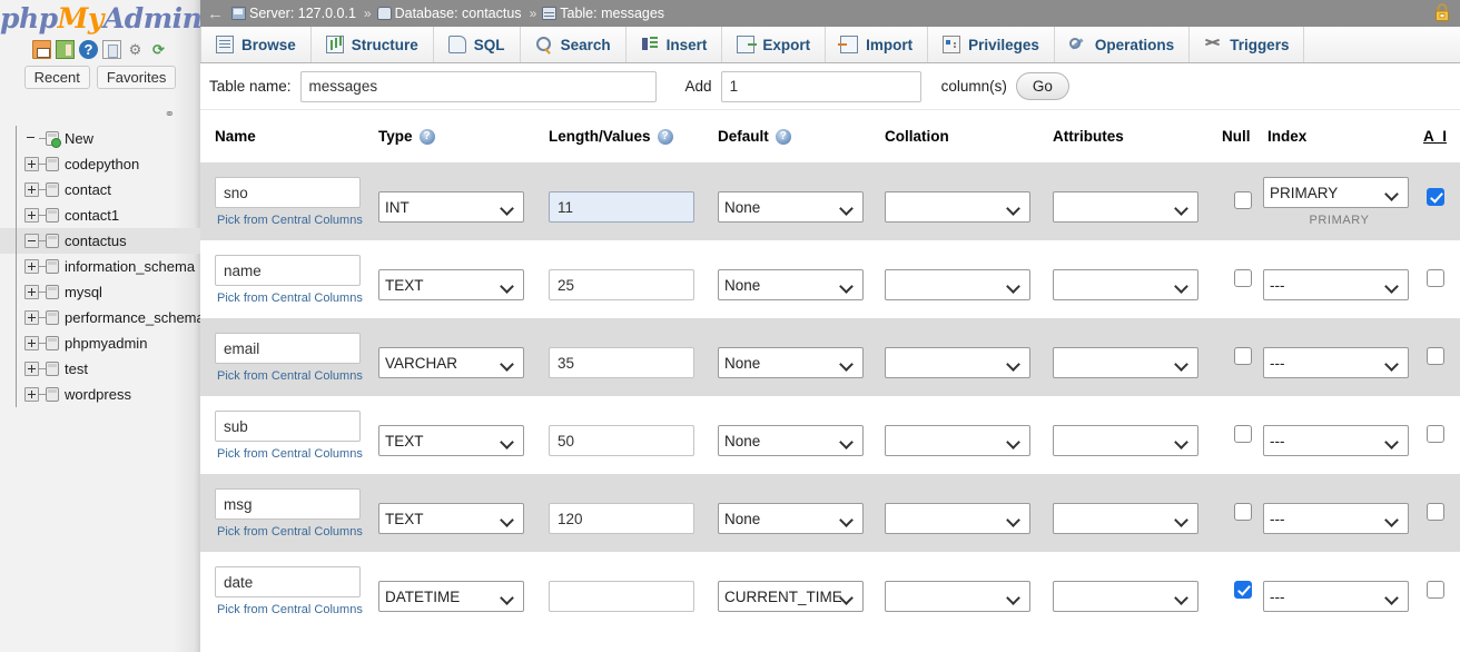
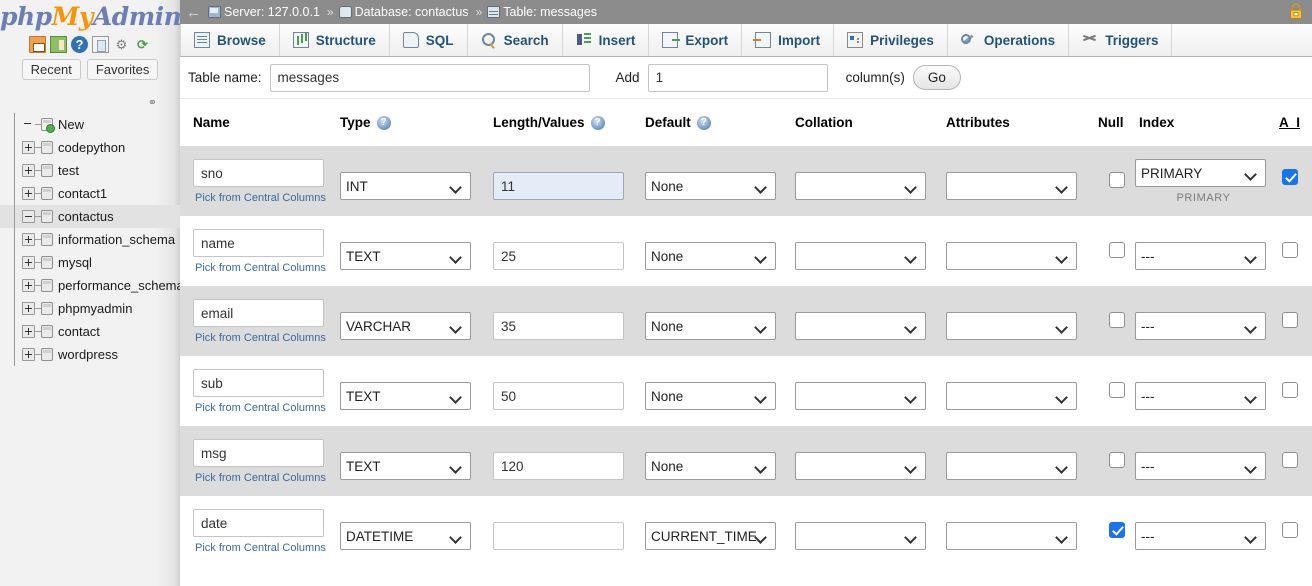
  phpMyAdmin
  ?
  ⚙
  ⟳
  Recent
  Favorites
  ⚭
  New
  codepython
- contact
+ test
  contact1
  contactus
  information_schema
  mysql
  performance_schem
  phpmyadmin
- test
+ contact
  wordpress
  ←
  Server: 127.0.0.1
  »
  Database: contactus
  »
  Table: messages
  Browse
  Structure
  SQL
  Search
  Insert
  Export
  Import
  Privileges
  Operations
  Triggers
  Table name:
  messages
  Add
  1
  column(s)
  Go
  Name
  Type
  ?
  Length/Values
  ?
  Default
  ?
  Collation
  Attributes
  Null
  Index
  A_I
  sno
  Pick from Central Columns
  INT
  11
  None
  PRIMARY
  PRIMARY
  name
  Pick from Central Columns
  TEXT
  25
  None
  ---
  email
  Pick from Central Columns
  VARCHAR
  35
  None
  ---
  sub
  Pick from Central Columns
  TEXT
  50
  None
  ---
  msg
  Pick from Central Columns
  TEXT
  120
  None
  ---
  date
  Pick from Central Columns
  DATETIME
  CURRENT_TIME
  ---
